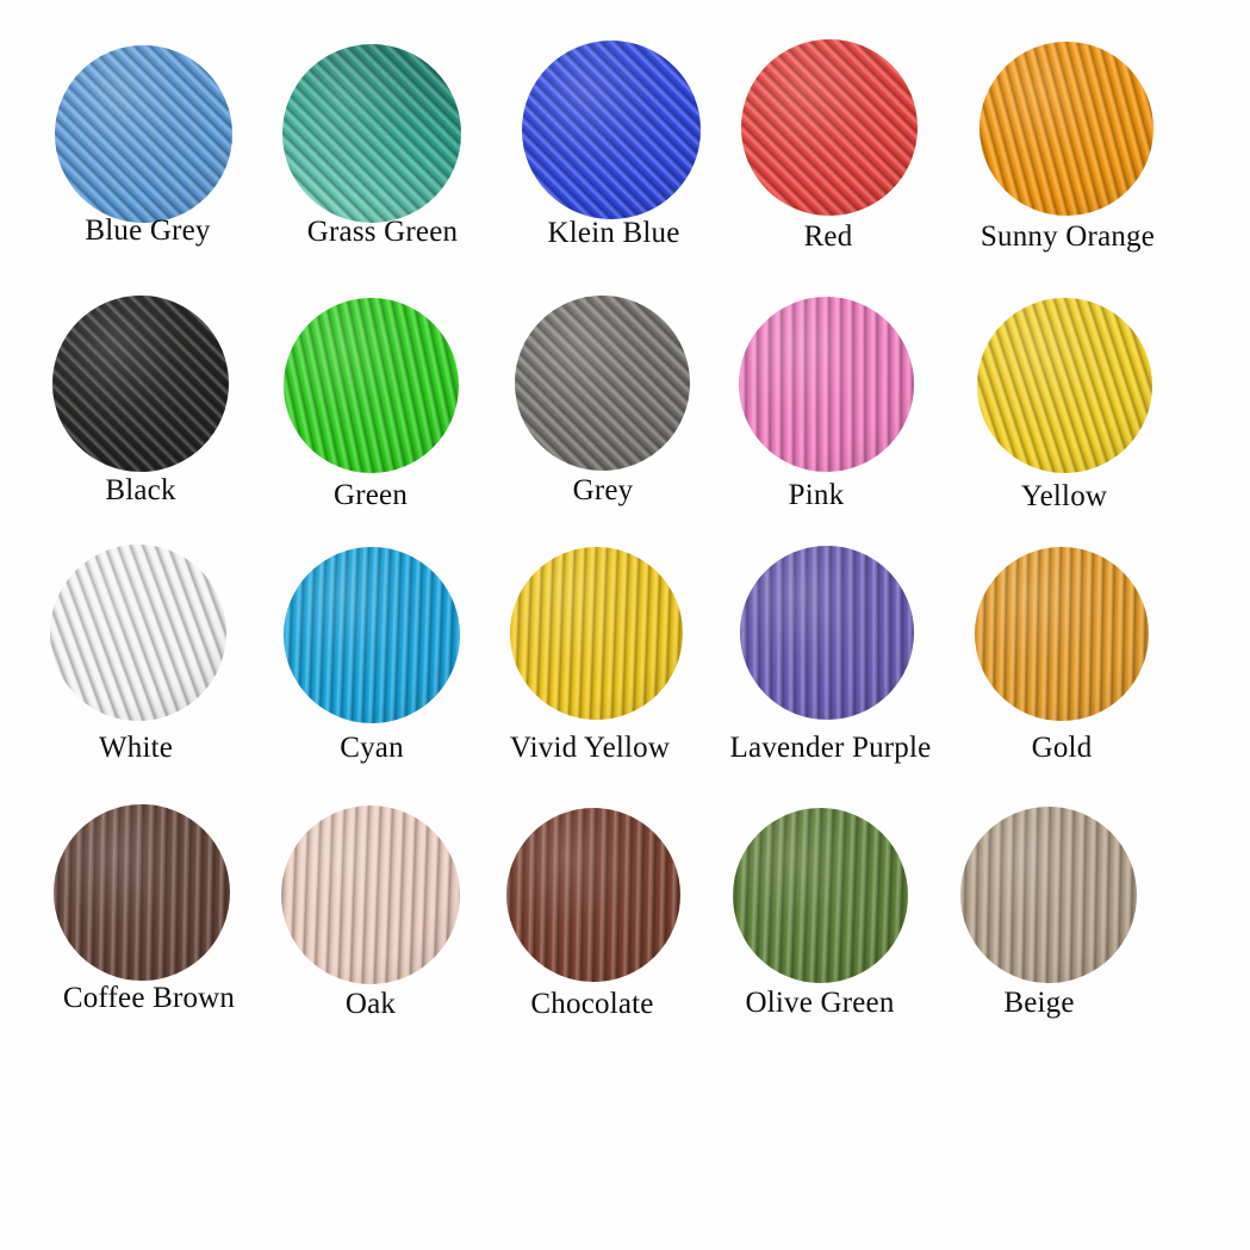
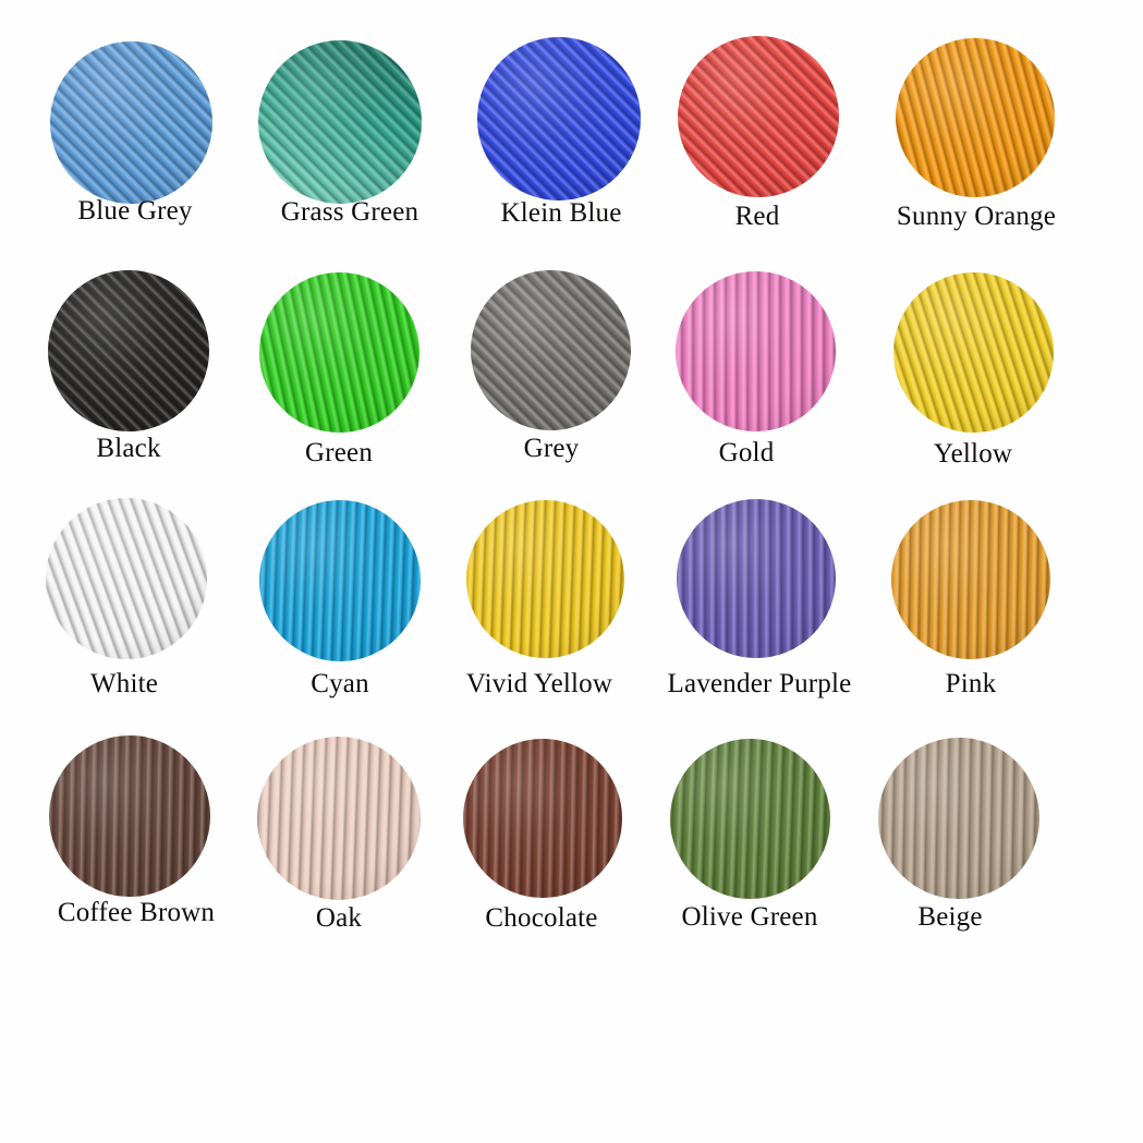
  Blue Grey
  Grass Green
  Klein Blue
  Red
  Sunny Orange
  Black
  Green
  Grey
- Pink
+ Gold
  Yellow
  White
  Cyan
  Vivid Yellow
  Lavender Purple
- Gold
+ Pink
  Coffee Brown
  Oak
  Chocolate
  Olive Green
  Beige
